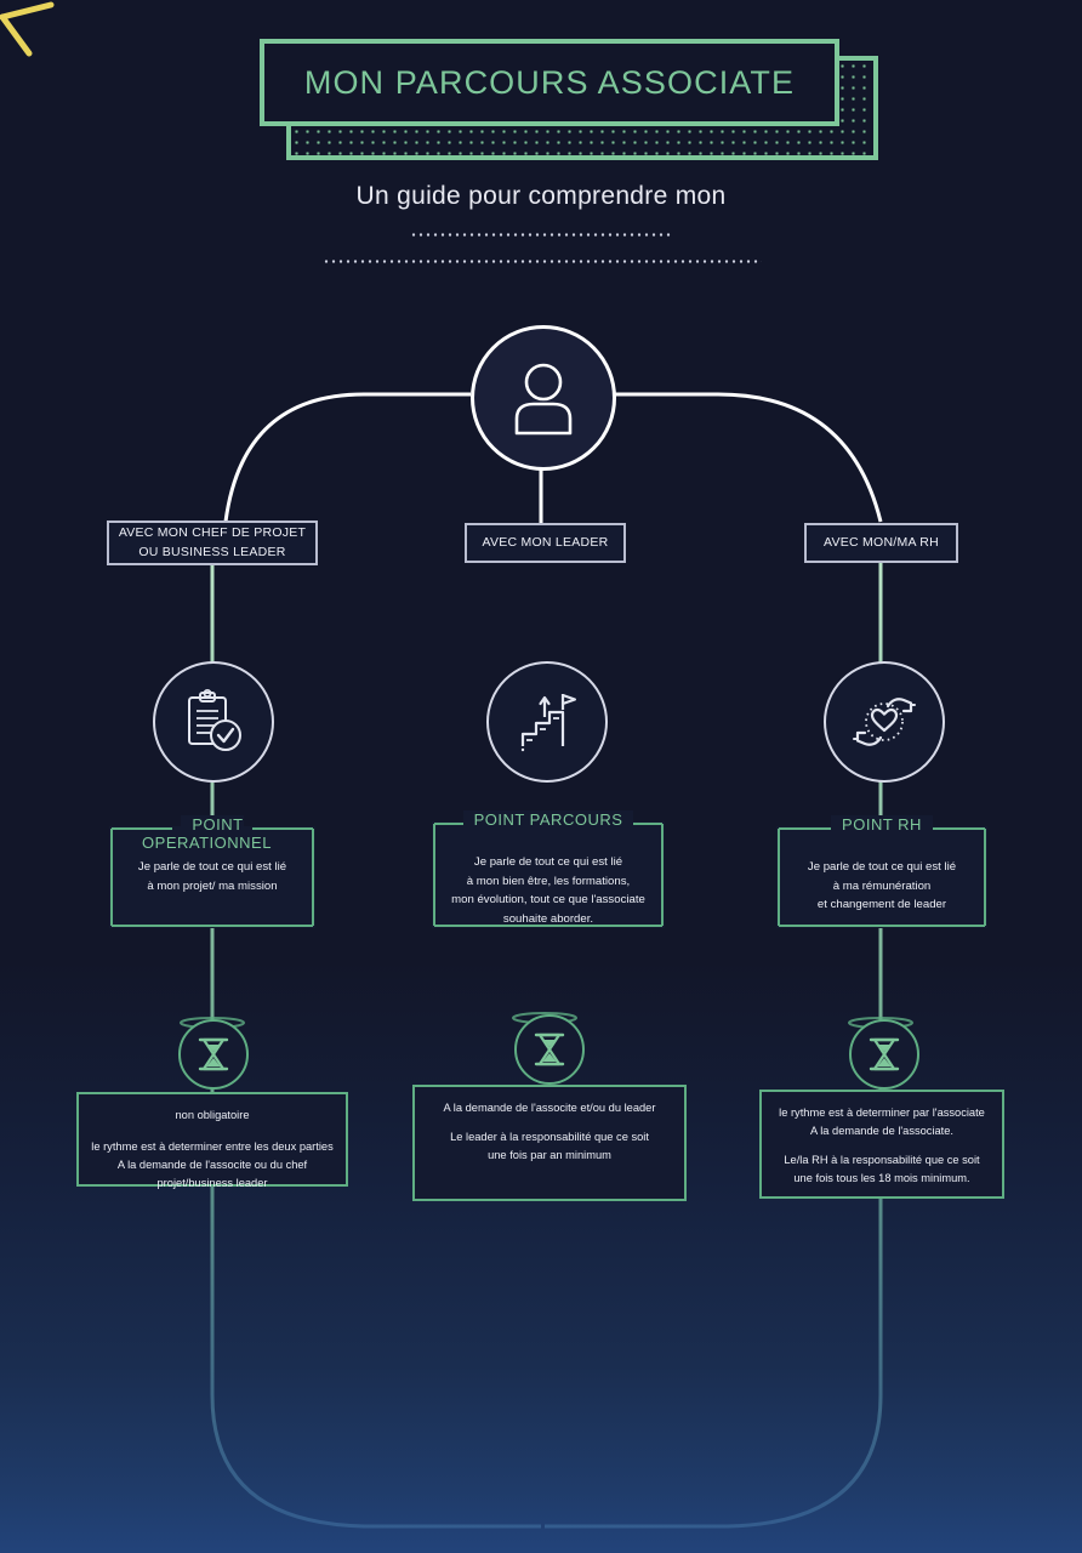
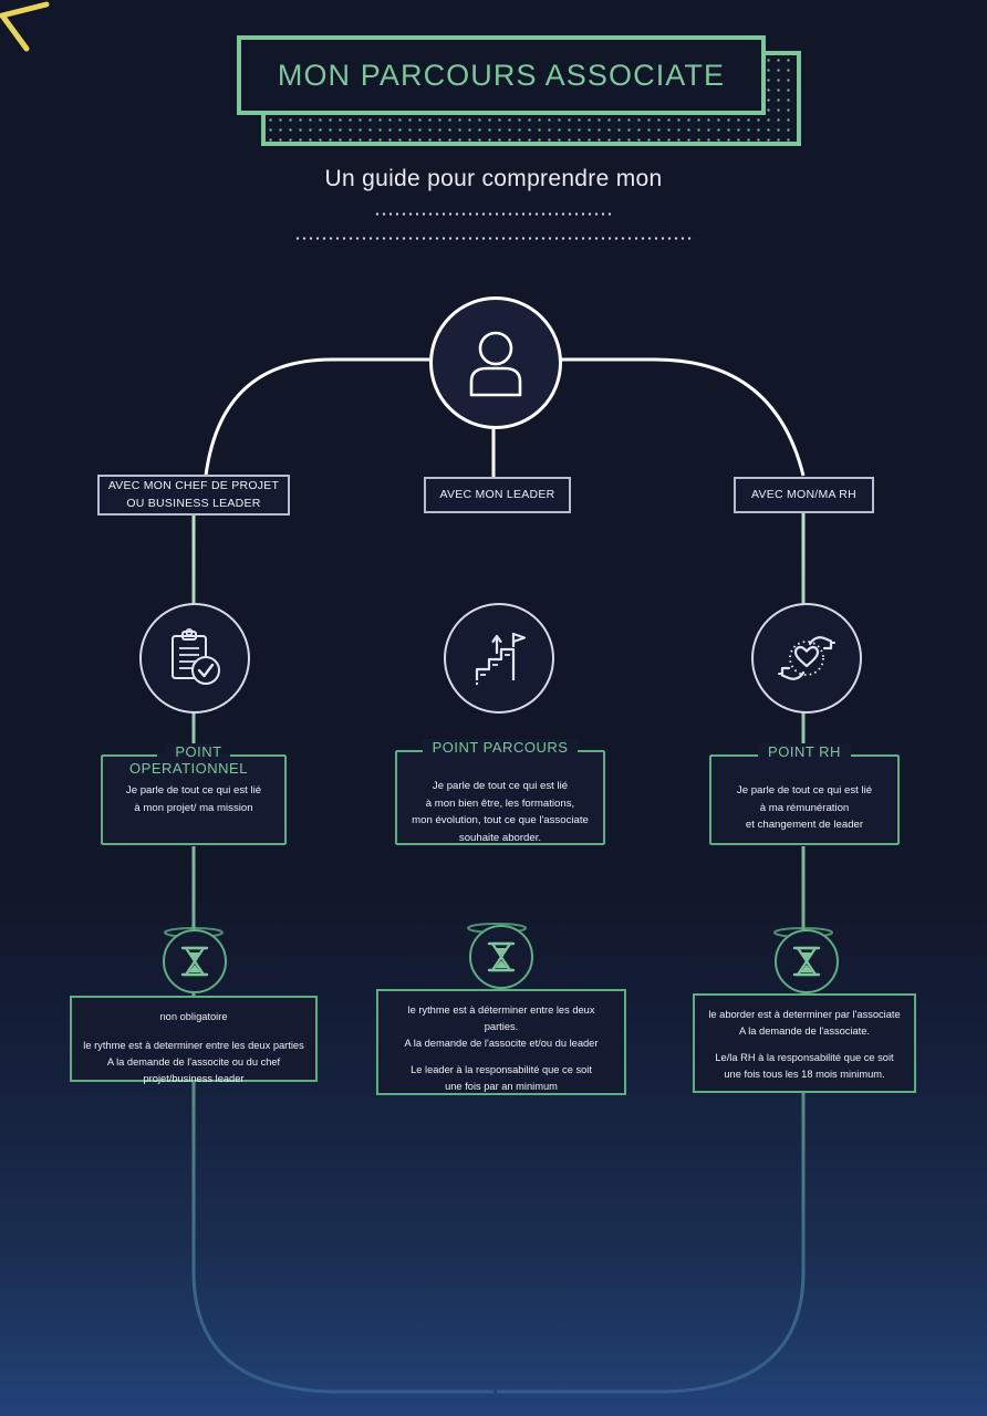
  MON PARCOURS ASSOCIATE
  Un guide pour comprendre mon
  AVEC MON CHEF DE PROJET
  OU BUSINESS LEADER
  POINT OPERATIONNEL
  Je parle de tout ce qui est lié
  à mon projet/ ma mission
  non obligatoire
  le rythme est à determiner entre les deux parties
  A la demande de l'associte ou du chef
  projet/business leader
  AVEC MON LEADER
  POINT PARCOURS
  Je parle de tout ce qui est lié
  à mon bien être, les formations,
  mon évolution, tout ce que l'associate
  souhaite aborder.
+ le rythme est à déterminer entre les deux parties.
  A la demande de l'associte et/ou du leader
  Le leader à la responsabilité que ce soit
  une fois par an minimum
  AVEC MON/MA RH
  POINT RH
  Je parle de tout ce qui est lié
  à ma rémunération
  et changement de leader
- le rythme est à determiner par l'associate
+ le aborder est à determiner par l'associate
  A la demande de l'associate.
  Le/la RH à la responsabilité que ce soit
  une fois tous les 18 mois minimum.
